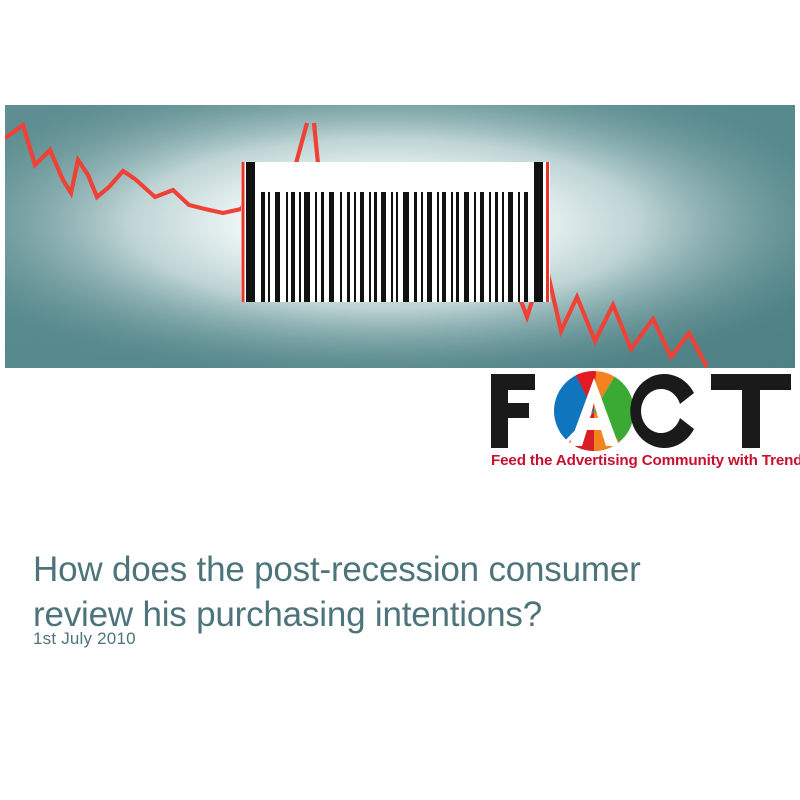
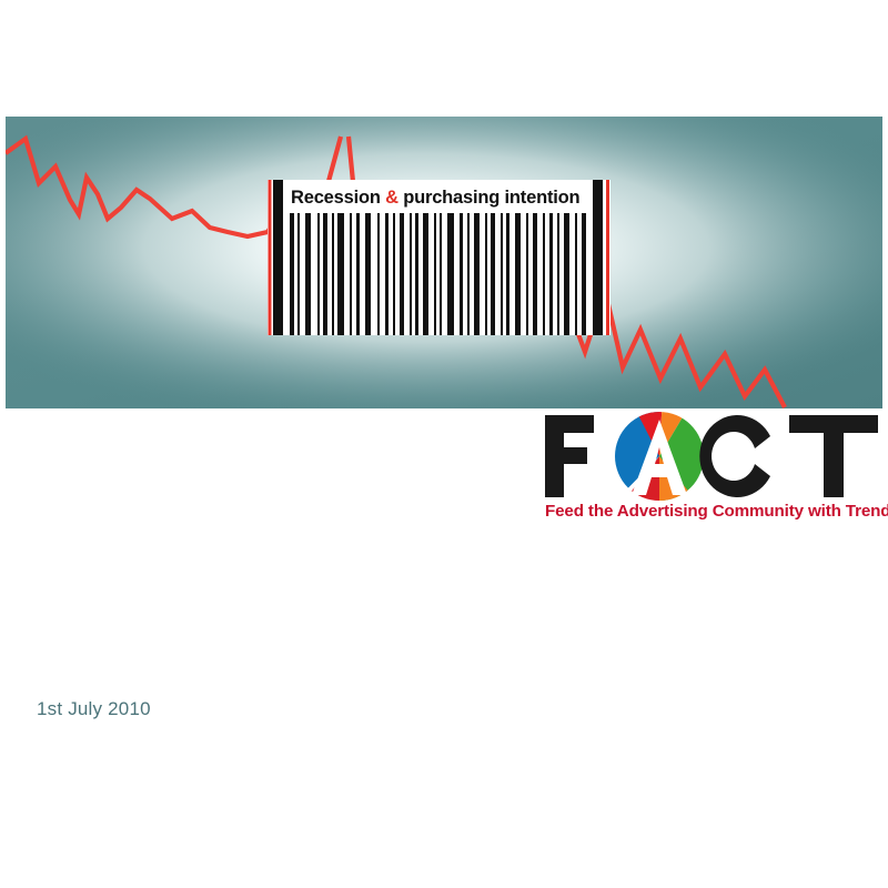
+ Recession & purchasing intention
  Feed the Advertising Community with Trend
- How does the post-recession consumer
- review his purchasing intentions?
  1st July 2010
